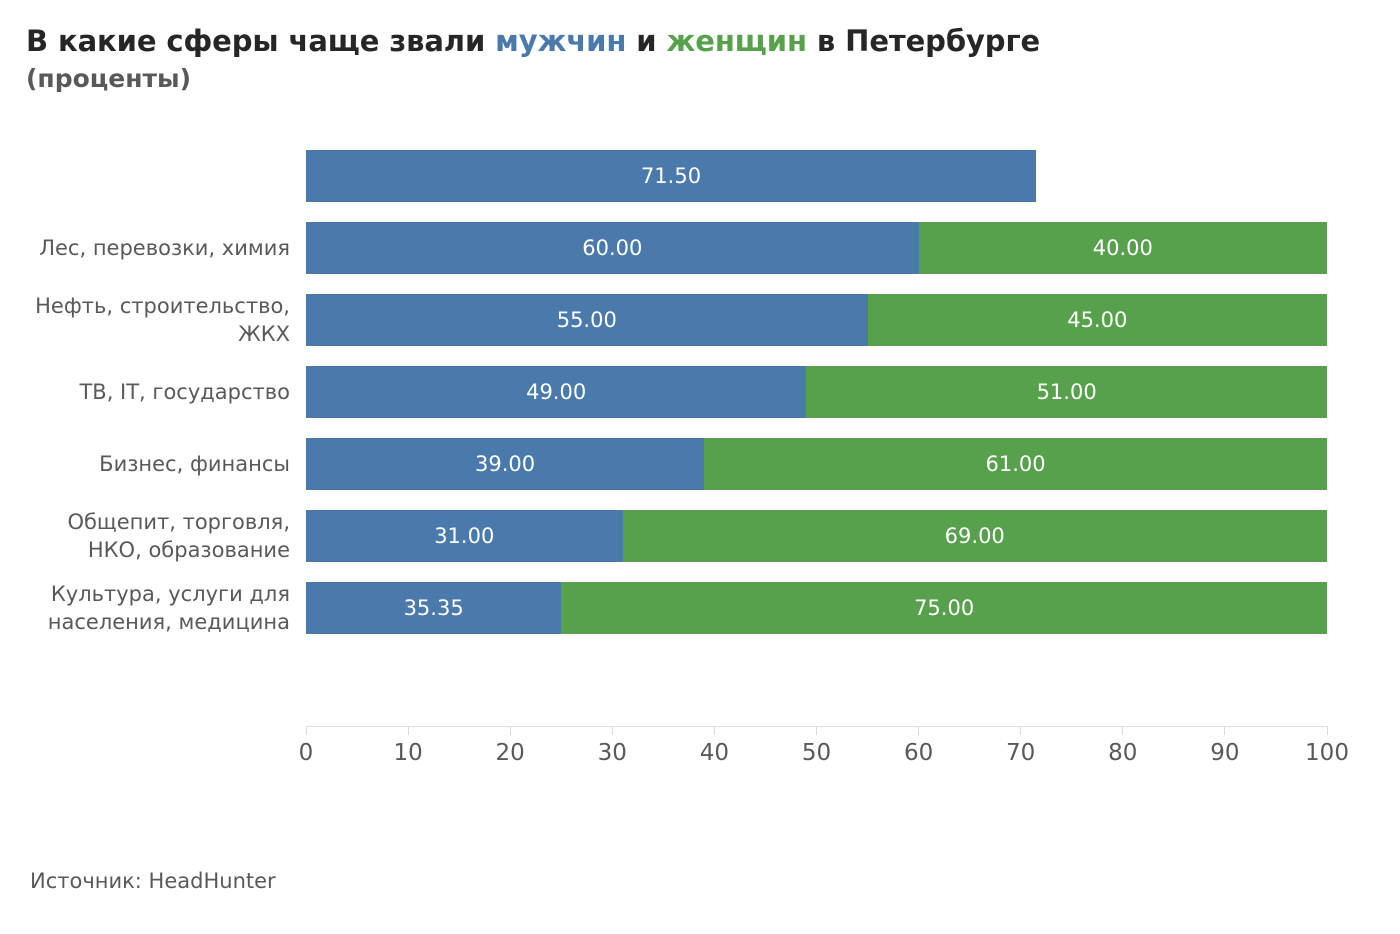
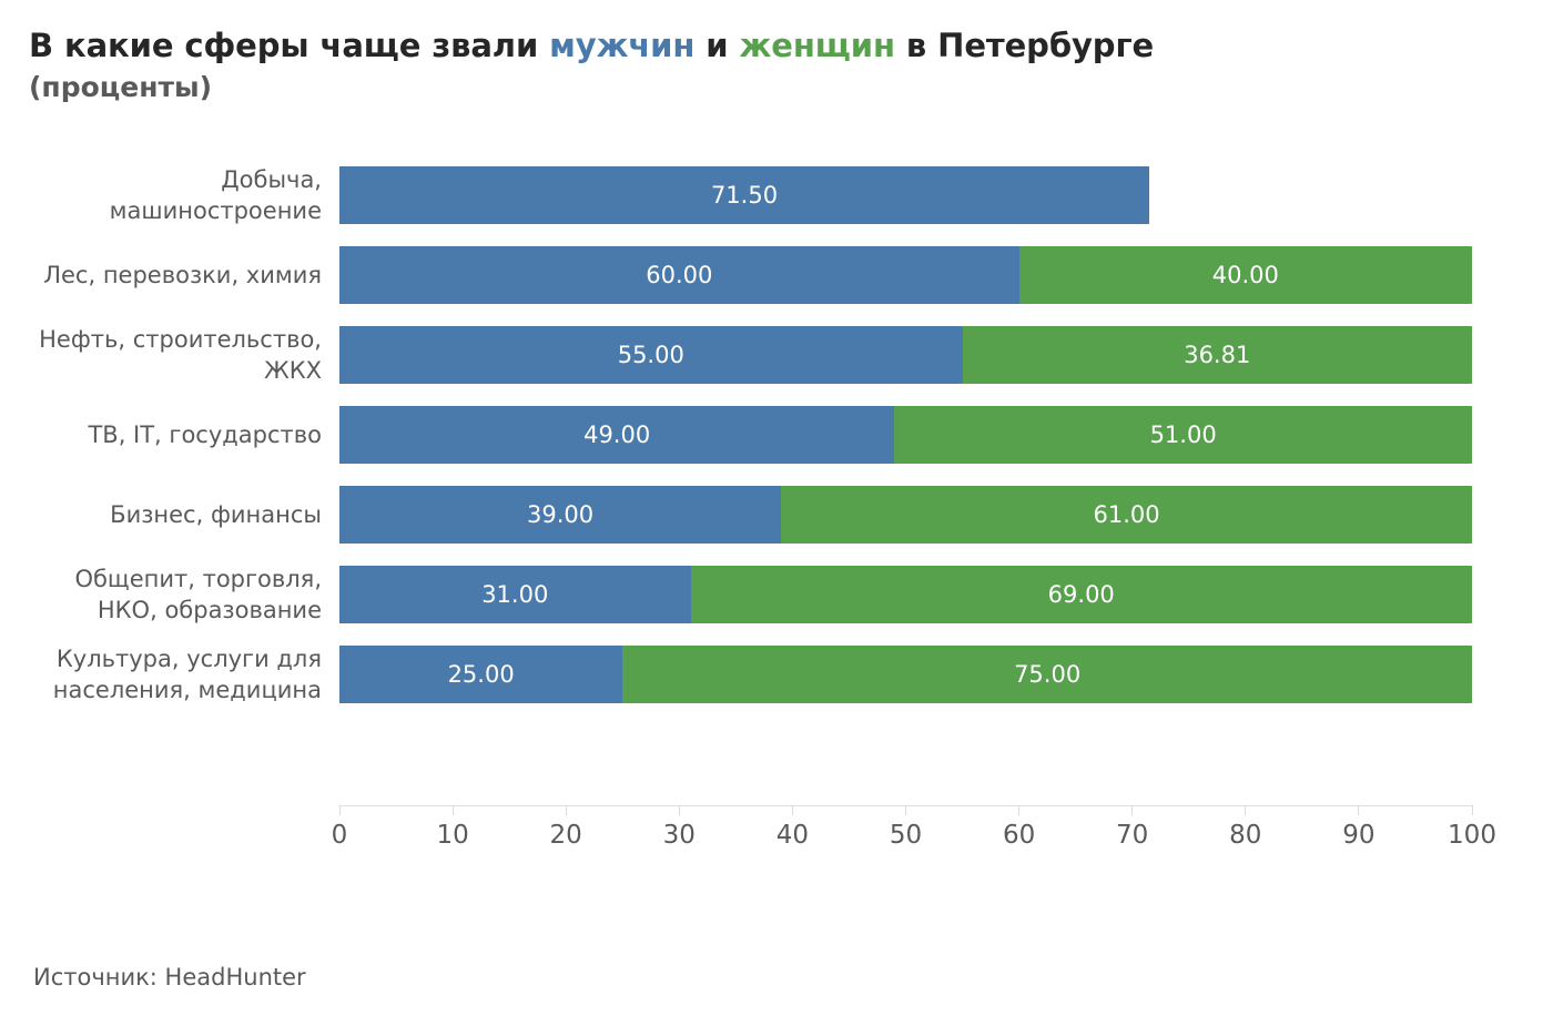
  В какие сферы чаще звали мужчин и женщин в Петербурге
  (проценты)
+ Добыча,
+ машиностроение
  71.50
  Лес, перевозки, химия
  60.00
  40.00
  Нефть, строительство,
  ЖКХ
  55.00
- 45.00
+ 36.81
  ТВ, IT, государство
  49.00
  51.00
  Бизнес, финансы
  39.00
  61.00
  Общепит, торговля,
  НКО, образование
  31.00
  69.00
  Культура, услуги для
  населения, медицина
- 35.35
+ 25.00
  75.00
  0
  10
  20
  30
  40
  50
  60
  70
  80
  90
  100
  Источник: HeadHunter
